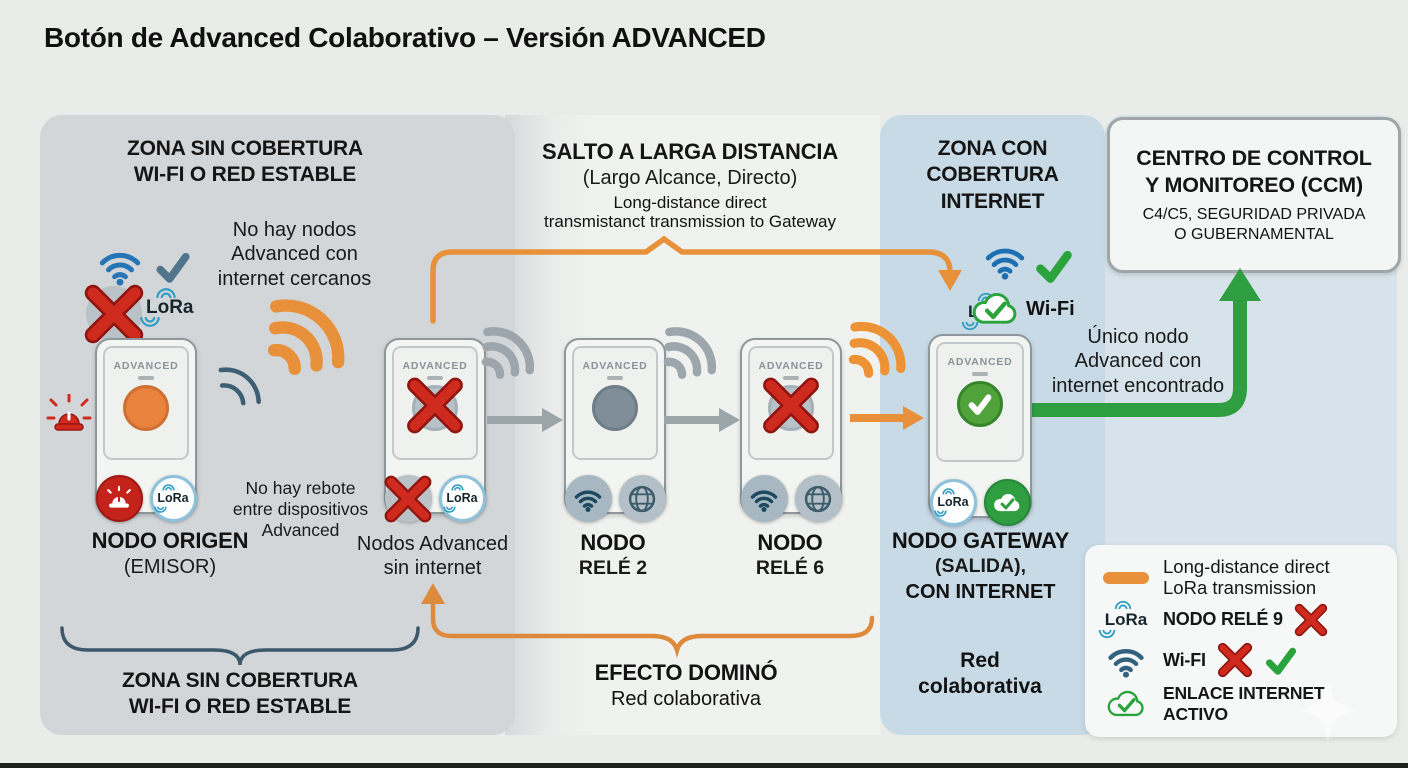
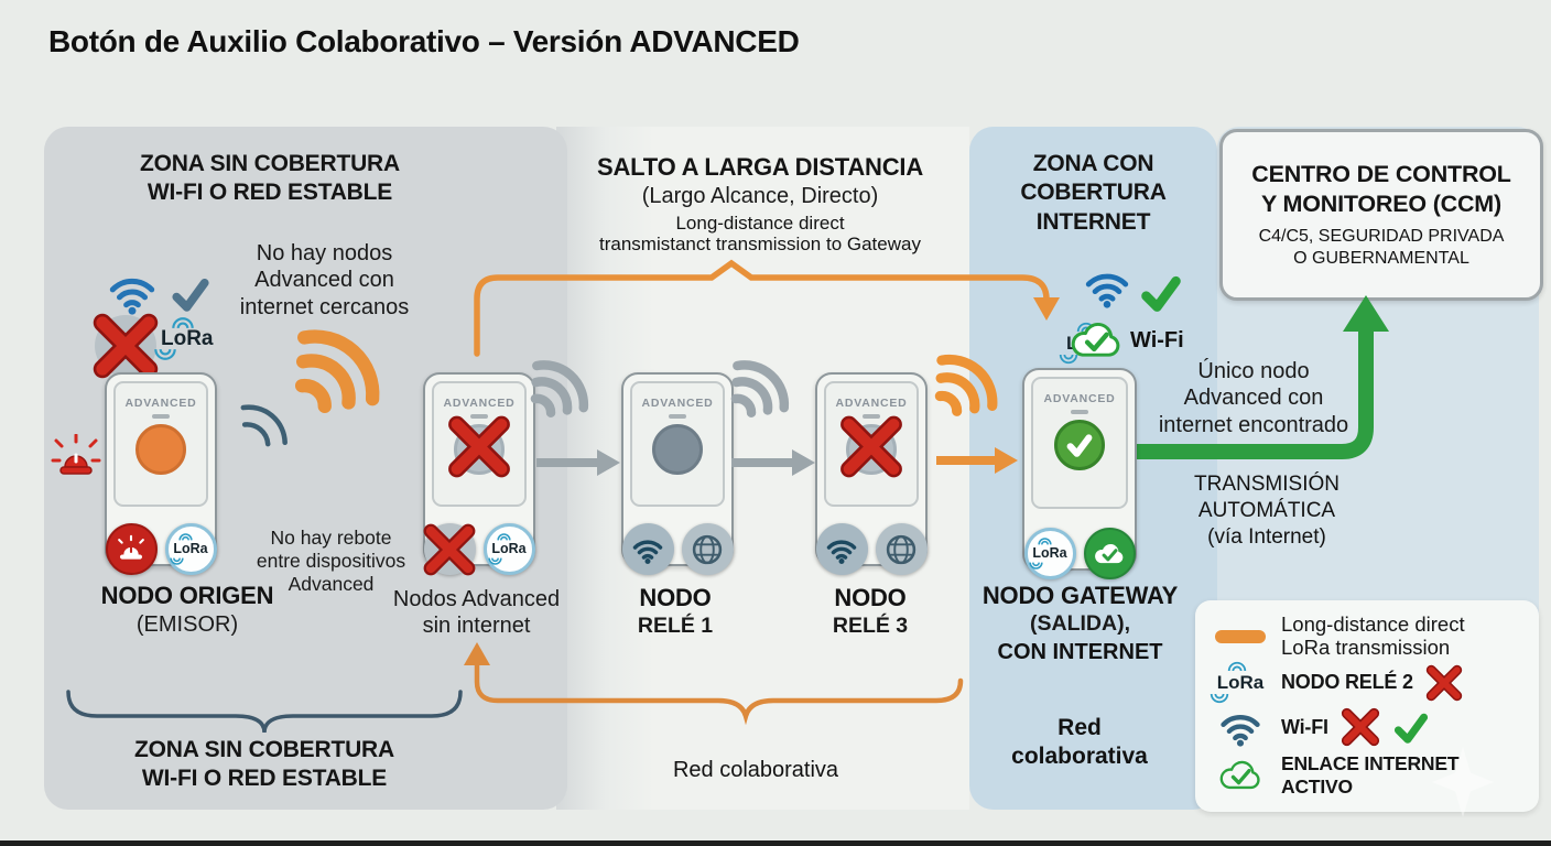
- Botón de Advanced Colaborativo – Versión ADVANCED
+ Botón de Auxilio Colaborativo – Versión ADVANCED
  ZONA SIN COBERTURA
  WI-FI O RED ESTABLE
  No hay nodos
  Advanced con
  internet cercanos
  No hay rebote
  entre dispositivos
  Advanced
  LoRa
  ADVANCED
  LoRa
  NODO ORIGEN
  (EMISOR)
  ADVANCED
  LoRa
  Nodos Advanced
  sin internet
  ADVANCED
  NODO
- RELÉ 2
+ RELÉ 1
  ADVANCED
  NODO
- RELÉ 6
+ RELÉ 3
  SALTO A LARGA DISTANCIA
  (Largo Alcance, Directo)
  Long-distance direct
  transmistanct transmission to Gateway
  ZONA CON
  COBERTURA
  INTERNET
  Wi-Fi
  ADVANCED
  LoRa
  NODO GATEWAY
  (SALIDA),
  CON INTERNET
  Red
  colaborativa
  Único nodo
  Advanced con
  internet encontrado
+ TRANSMISIÓN
+ AUTOMÁTICA
+ (vía Internet)
  CENTRO DE CONTROL
  Y MONITOREO (CCM)
  C4/C5, SEGURIDAD PRIVADA
  O GUBERNAMENTAL
  Long-distance direct
  LoRa transmission
  LoRa
- NODO RELÉ 9
+ NODO RELÉ 2
  Wi-FI
  ENLACE INTERNET ACTIVO
  ZONA SIN COBERTURA
  WI-FI O RED ESTABLE
- EFECTO DOMINÓ
  Red colaborativa
